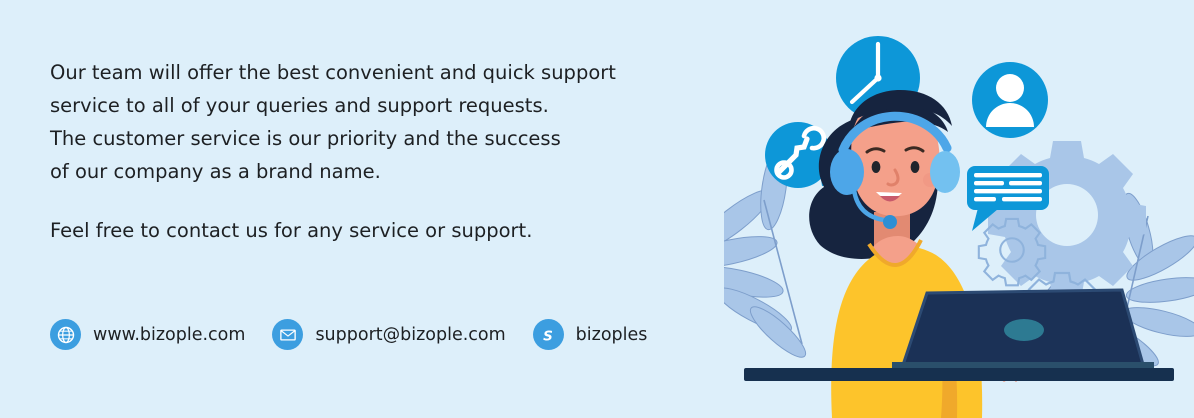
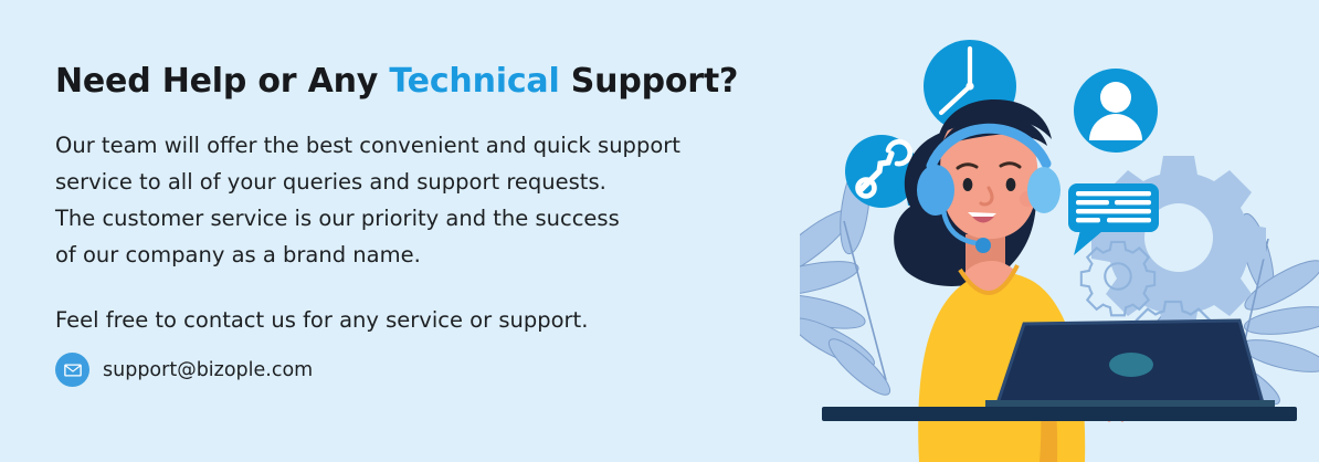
+ Need Help or Any Technical Support?
  Our team will offer the best convenient and quick support
  service to all of your queries and support requests.
  The customer service is our priority and the success
  of our company as a brand name.
  Feel free to contact us for any service or support.
- www.bizople.com
  support@bizople.com
- S
- bizoples
